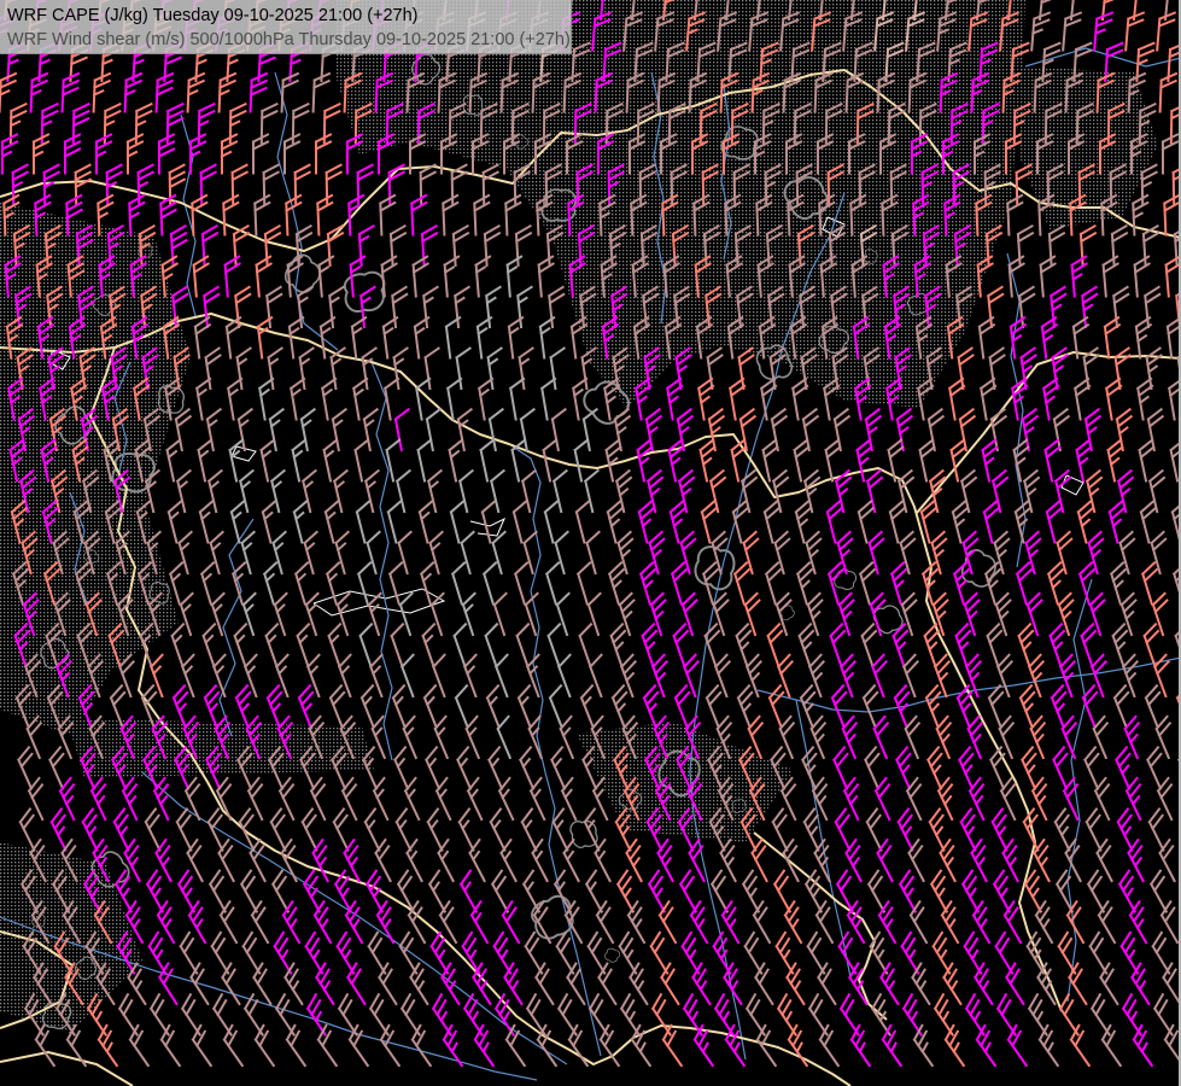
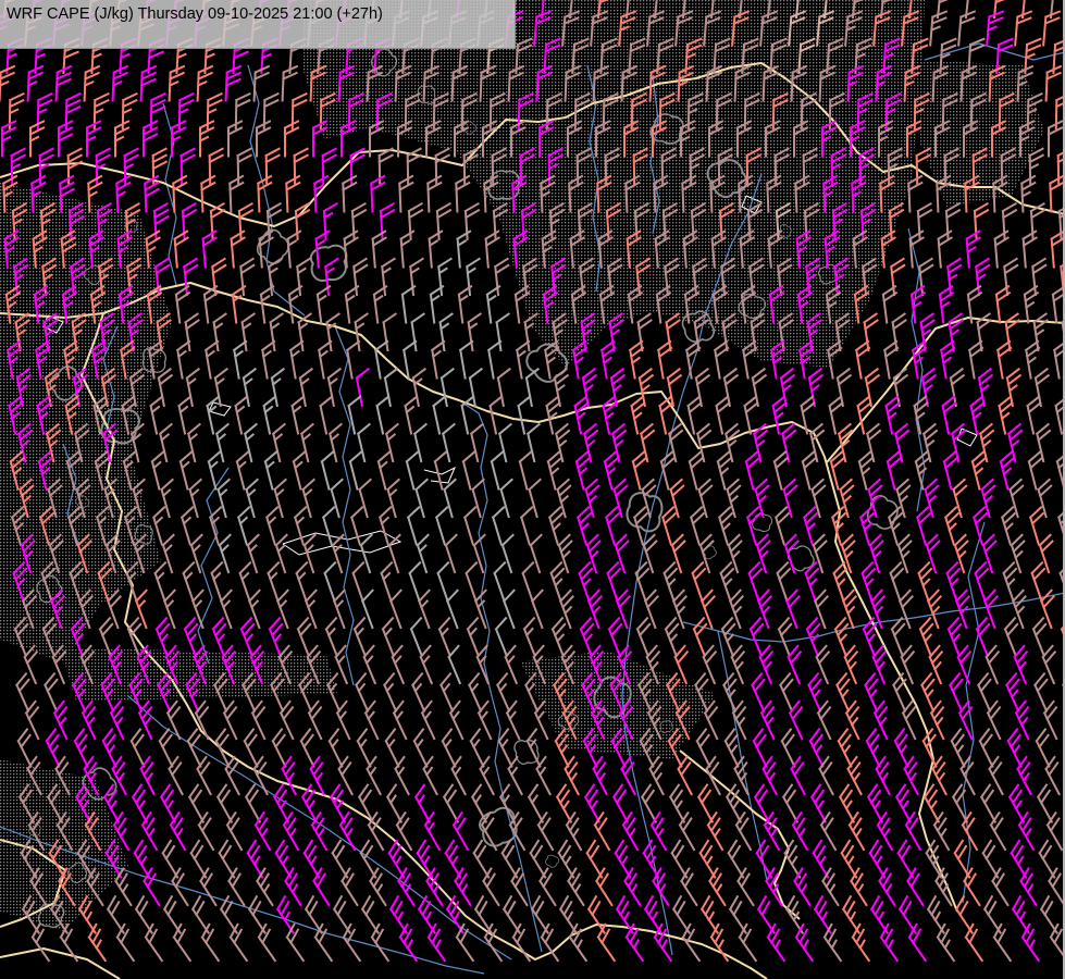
- WRF CAPE (J/kg) Tuesday 09-10-2025 21:00 (+27h)
+ WRF CAPE (J/kg) Thursday 09-10-2025 21:00 (+27h)
- WRF Wind shear (m/s) 500/1000hPa Thursday 09-10-2025 21:00 (+27h)
